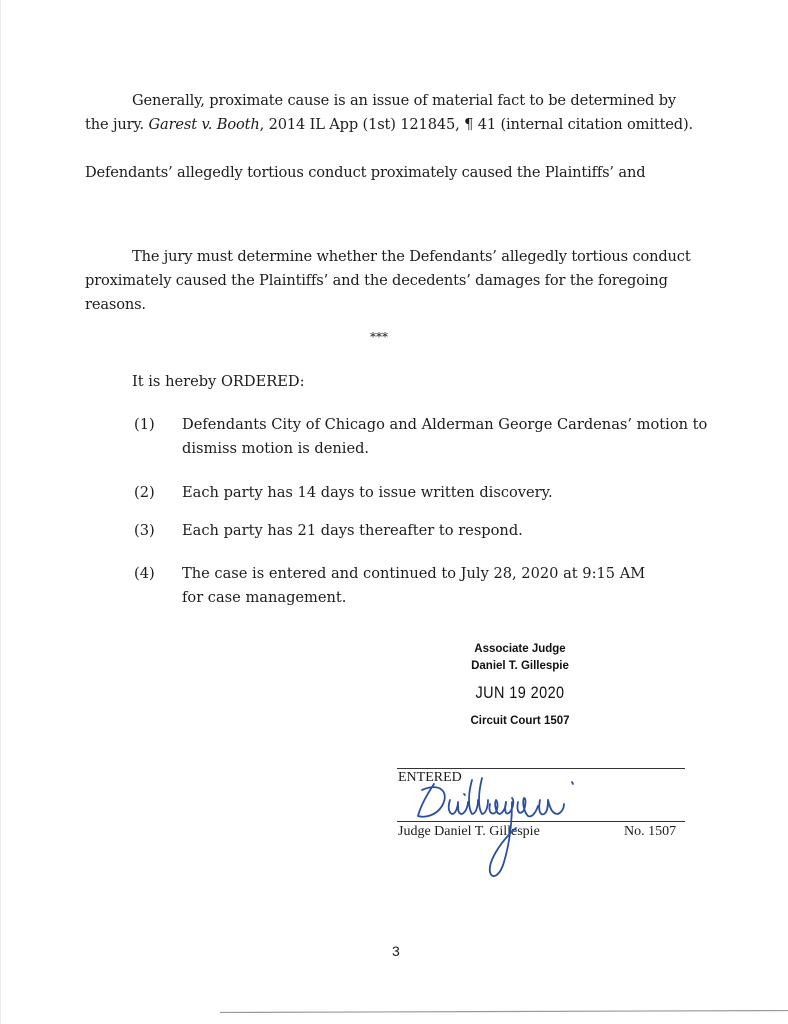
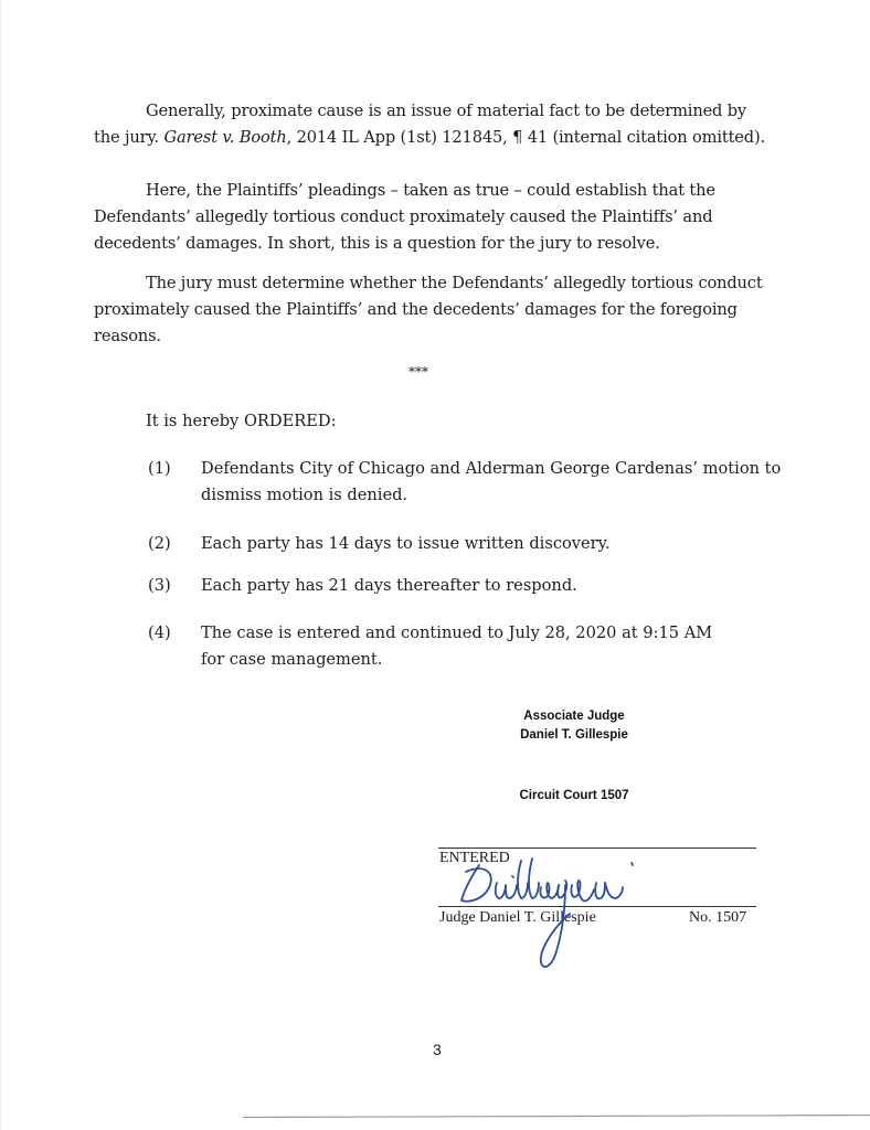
  Generally, proximate cause is an issue of material fact to be determined by
  the jury. Garest v. Booth, 2014 IL App (1st) 121845, ¶ 41 (internal citation omitted).
+ Here, the Plaintiffs’ pleadings – taken as true – could establish that the
  Defendants’ allegedly tortious conduct proximately caused the Plaintiffs’ and
+ decedents’ damages. In short, this is a question for the jury to resolve.
  The jury must determine whether the Defendants’ allegedly tortious conduct
  proximately caused the Plaintiffs’ and the decedents’ damages for the foregoing
  reasons.
  ***
  It is hereby ORDERED:
  (1)
  Defendants City of Chicago and Alderman George Cardenas’ motion to
  dismiss motion is denied.
  (2)
  Each party has 14 days to issue written discovery.
  (3)
  Each party has 21 days thereafter to respond.
  (4)
  The case is entered and continued to July 28, 2020 at 9:15 AM
  for case management.
  Associate Judge
  Daniel T. Gillespie
- JUN 19 2020
  Circuit Court 1507
  ENTERED
  Judge Daniel T. Gillespie
  No. 1507
  3
